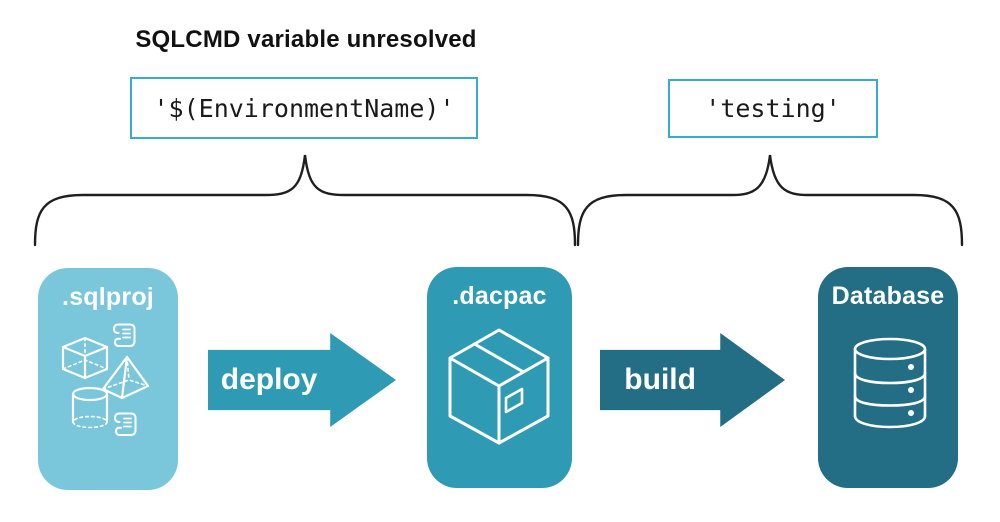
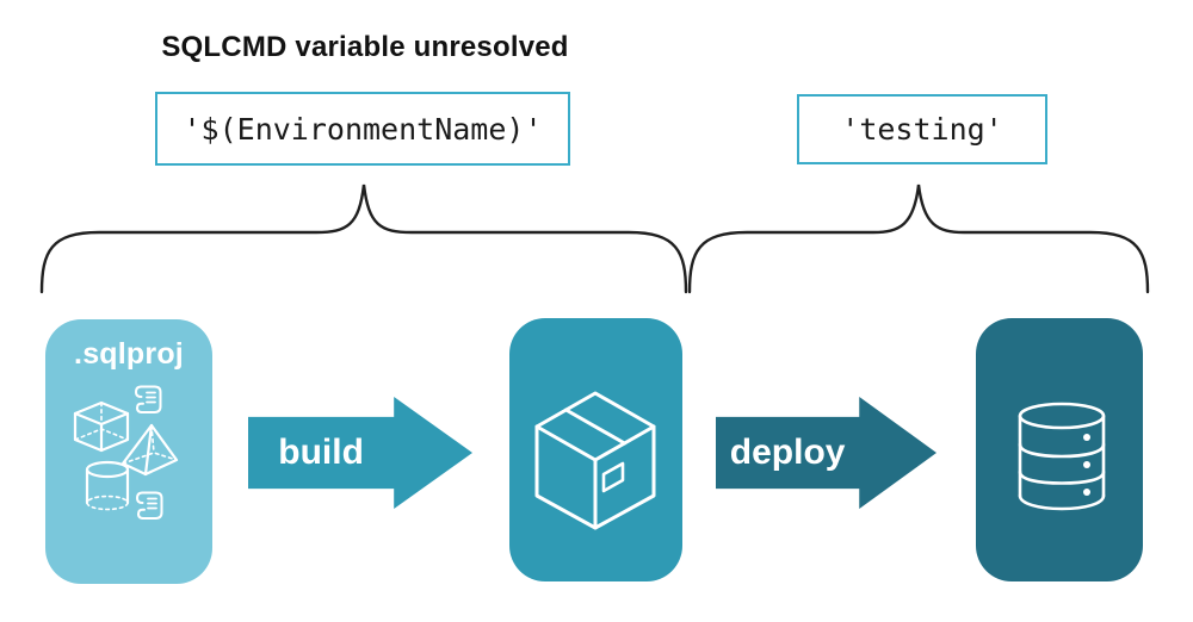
  SQLCMD variable unresolved
  '$(EnvironmentName)'
  'testing'
  .sqlproj
- deploy
+ build
- .dacpac
- build
+ deploy
- Database
